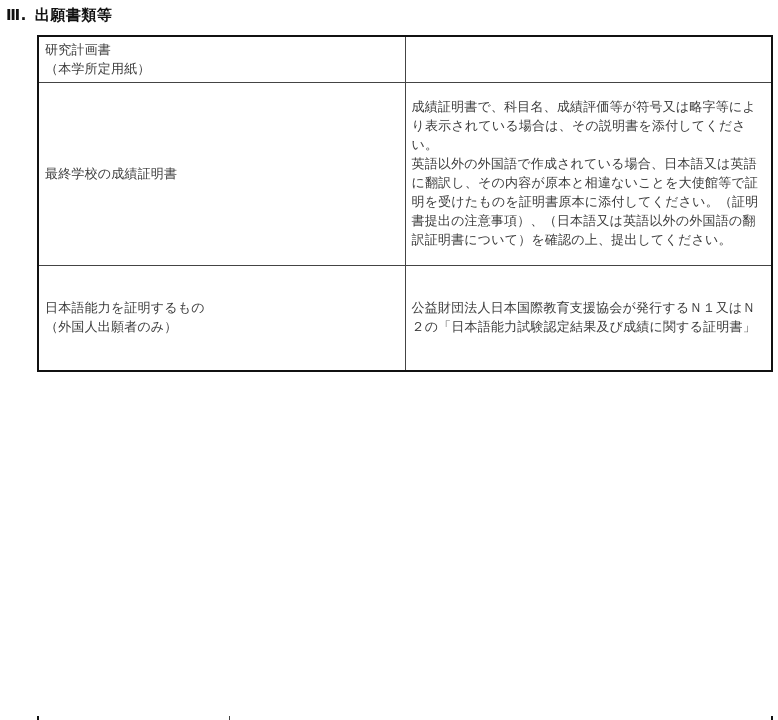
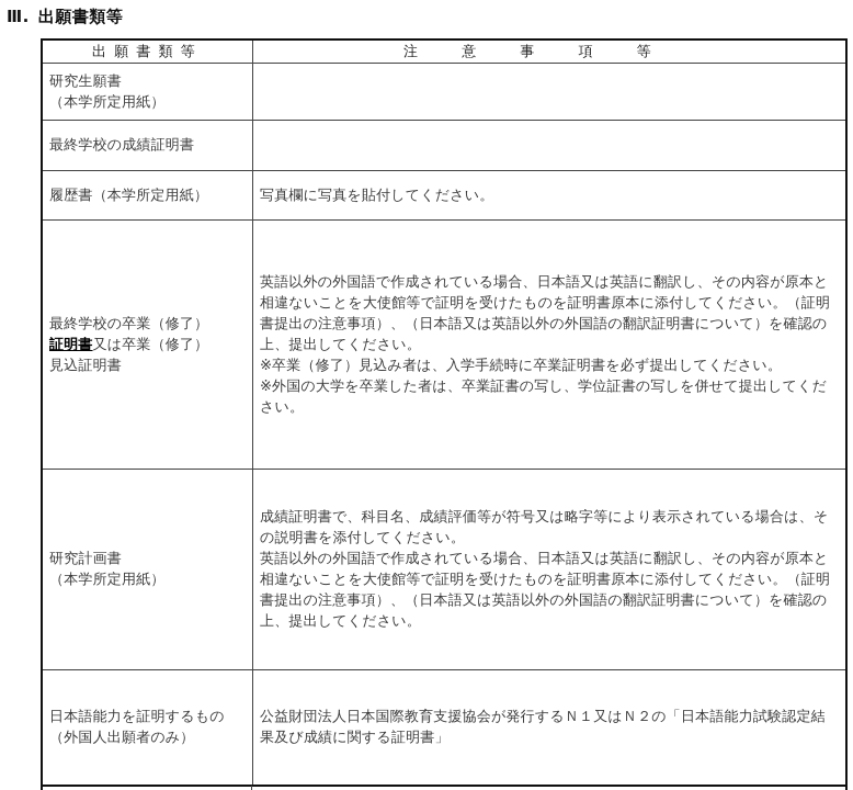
  Ⅲ. 出願書類等
+ 出願書類等	注意事項等
+ 研究生願書 （本学所定用紙）
- 研究計画書 （本学所定用紙）
+ 最終学校の成績証明書
+ 履歴書（本学所定用紙）	写真欄に写真を貼付してください。
+ 最終学校の卒業（修了） 証明書又は卒業（修了） 見込証明書	英語以外の外国語で作成されている場合、日本語又は英語に翻訳し、その内容が原本と相違ないことを大使館等で証明を受けたものを証明書原本に添付してください。（証明書提出の注意事項）、（日本語又は英語以外の外国語の翻訳証明書について）を確認の上、提出してください。 ※卒業（修了）見込み者は、入学手続時に卒業証明書を必ず提出してください。 ※外国の大学を卒業した者は、卒業証書の写し、学位証書の写しを併せて提出してください。
- 最終学校の成績証明書	成績証明書で、科目名、成績評価等が符号又は略字等により表示されている場合は、その説明書を添付してください。 英語以外の外国語で作成されている場合、日本語又は英語に翻訳し、その内容が原本と相違ないことを大使館等で証明を受けたものを証明書原本に添付してください。（証明書提出の注意事項）、（日本語又は英語以外の外国語の翻訳証明書について）を確認の上、提出してください。
+ 研究計画書 （本学所定用紙）	成績証明書で、科目名、成績評価等が符号又は略字等により表示されている場合は、その説明書を添付してください。 英語以外の外国語で作成されている場合、日本語又は英語に翻訳し、その内容が原本と相違ないことを大使館等で証明を受けたものを証明書原本に添付してください。（証明書提出の注意事項）、（日本語又は英語以外の外国語の翻訳証明書について）を確認の上、提出してください。
  日本語能力を証明するもの （外国人出願者のみ）	公益財団法人日本国際教育支援協会が発行するＮ１又はＮ２の「日本語能力試験認定結果及び成績に関する証明書」
